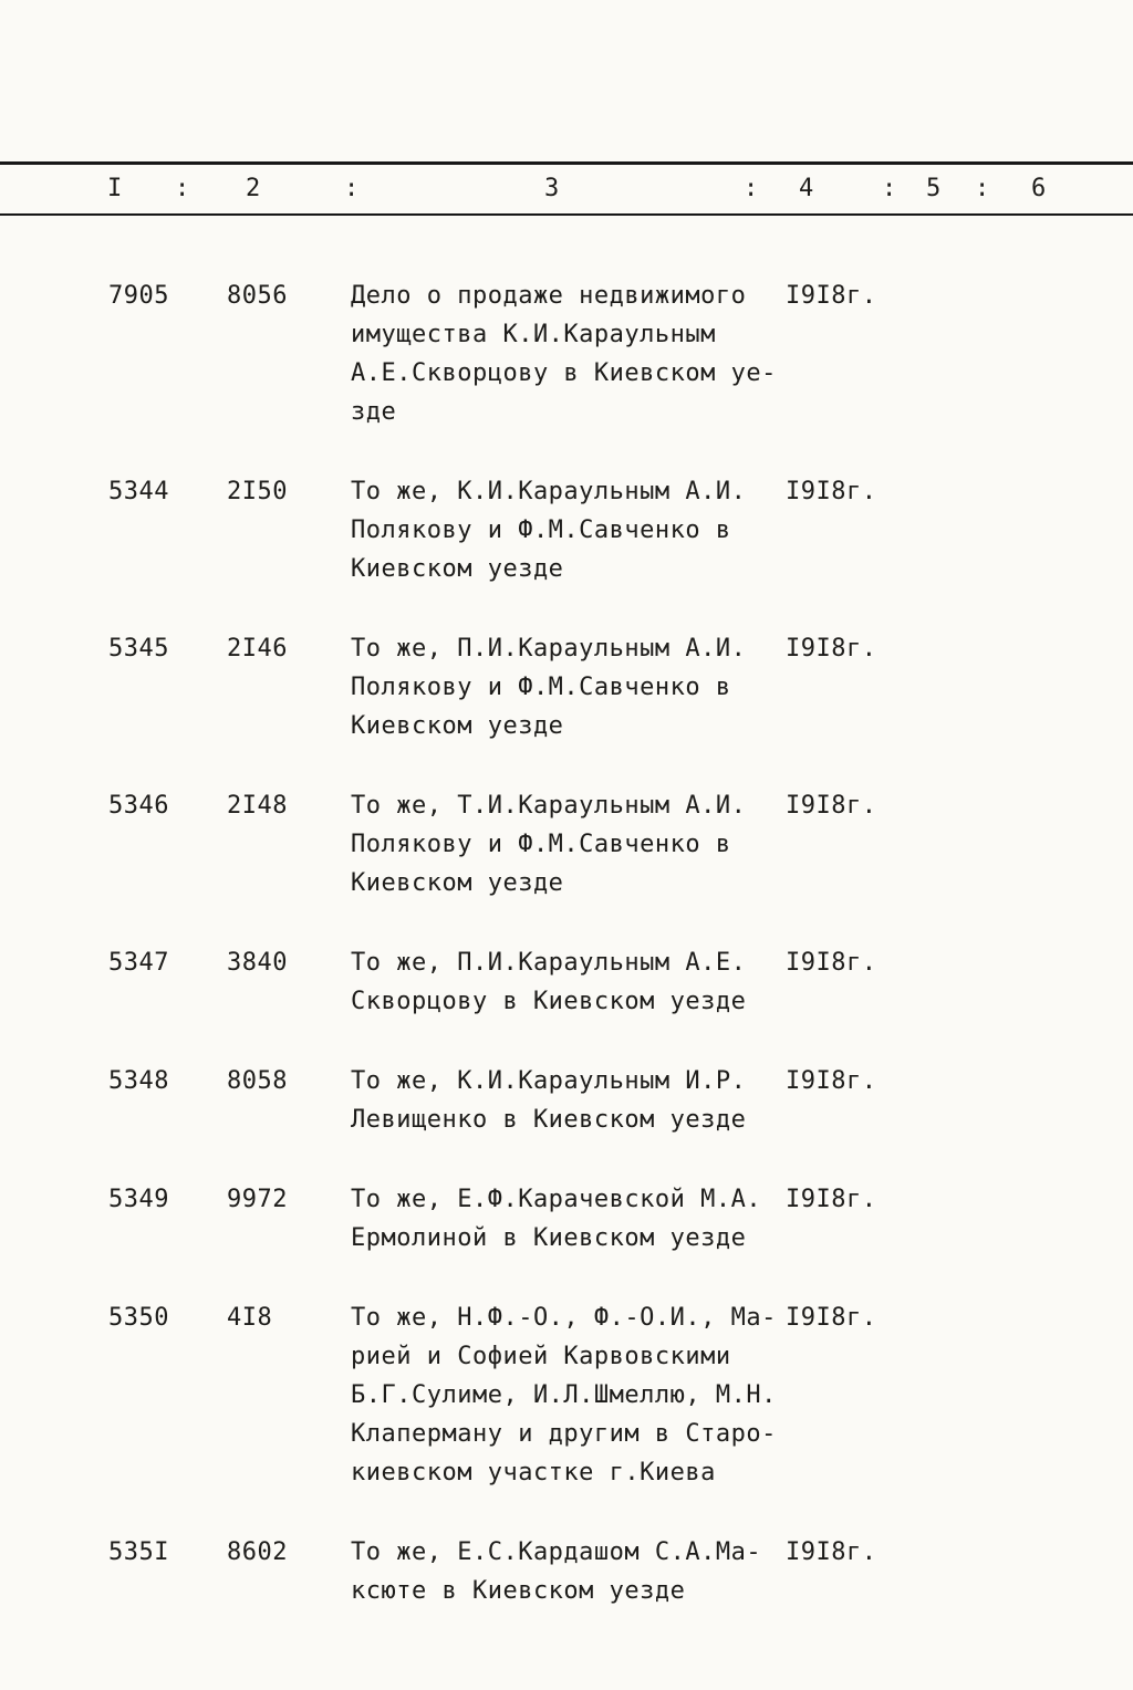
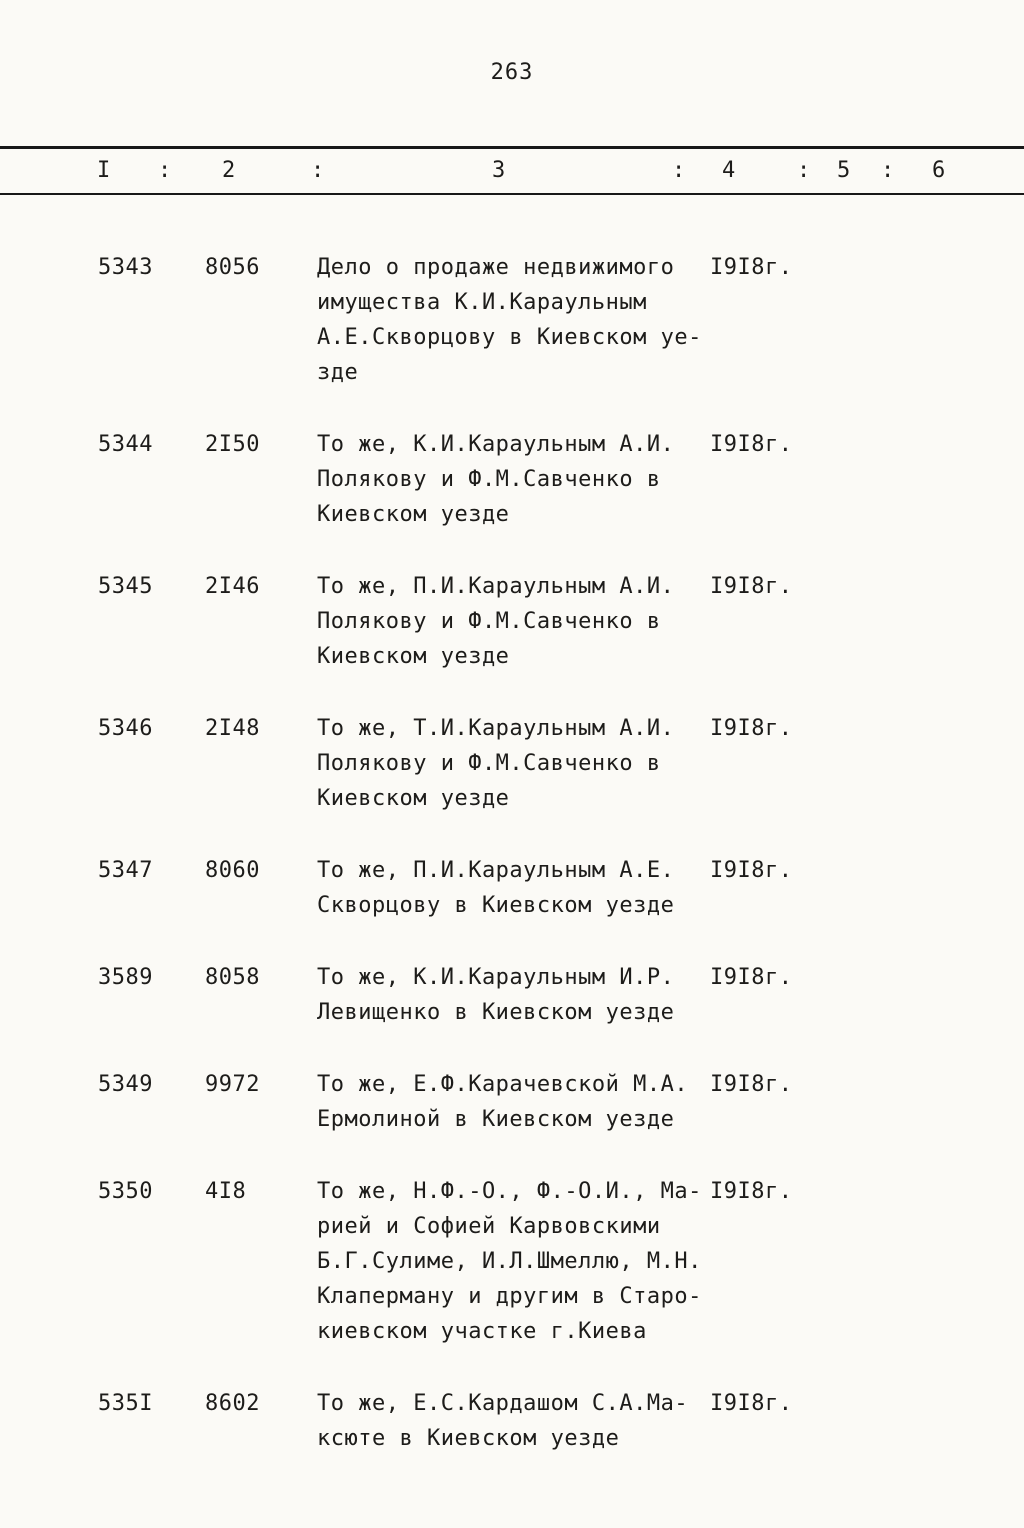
+ 263
  I
  :
  2
  :
  3
  :
  4
  :
  5
  :
  6
- 7905
+ 5343
  8056
  Дело о продаже недвижимого
  имущества К.И.Караульным
  А.Е.Скворцову в Киевском уе-
  зде
  I9I8г.
  5344
  2I50
  То же, К.И.Караульным А.И.
  Полякову и Ф.М.Савченко в
  Киевском уезде
  I9I8г.
  5345
  2I46
  То же, П.И.Караульным А.И.
  Полякову и Ф.М.Савченко в
  Киевском уезде
  I9I8г.
  5346
  2I48
  То же, Т.И.Караульным А.И.
  Полякову и Ф.М.Савченко в
  Киевском уезде
  I9I8г.
  5347
- 3840
+ 8060
  То же, П.И.Караульным А.Е.
  Скворцову в Киевском уезде
  I9I8г.
- 5348
+ 3589
  8058
  То же, К.И.Караульным И.Р.
  Левищенко в Киевском уезде
  I9I8г.
  5349
  9972
  То же, Е.Ф.Карачевской М.А.
  Ермолиной в Киевском уезде
  I9I8г.
  5350
  4I8
  То же, Н.Ф.-О., Ф.-О.И., Ма-
  рией и Софией Карвовскими
  Б.Г.Сулиме, И.Л.Шмеллю, М.Н.
  Клаперману и другим в Старо-
  киевском участке г.Киева
  I9I8г.
  535I
  8602
  То же, Е.С.Кардашом С.А.Ма-
  ксюте в Киевском уезде
  I9I8г.
